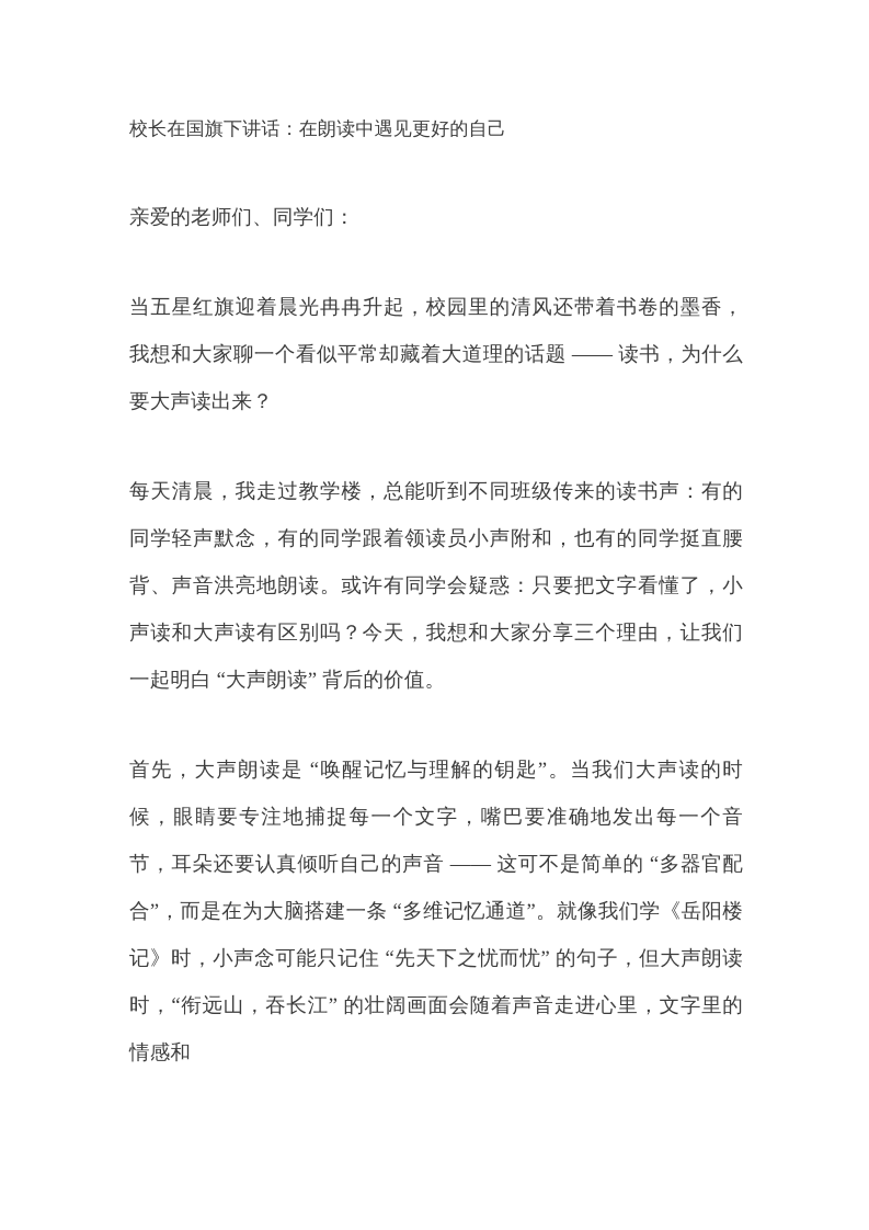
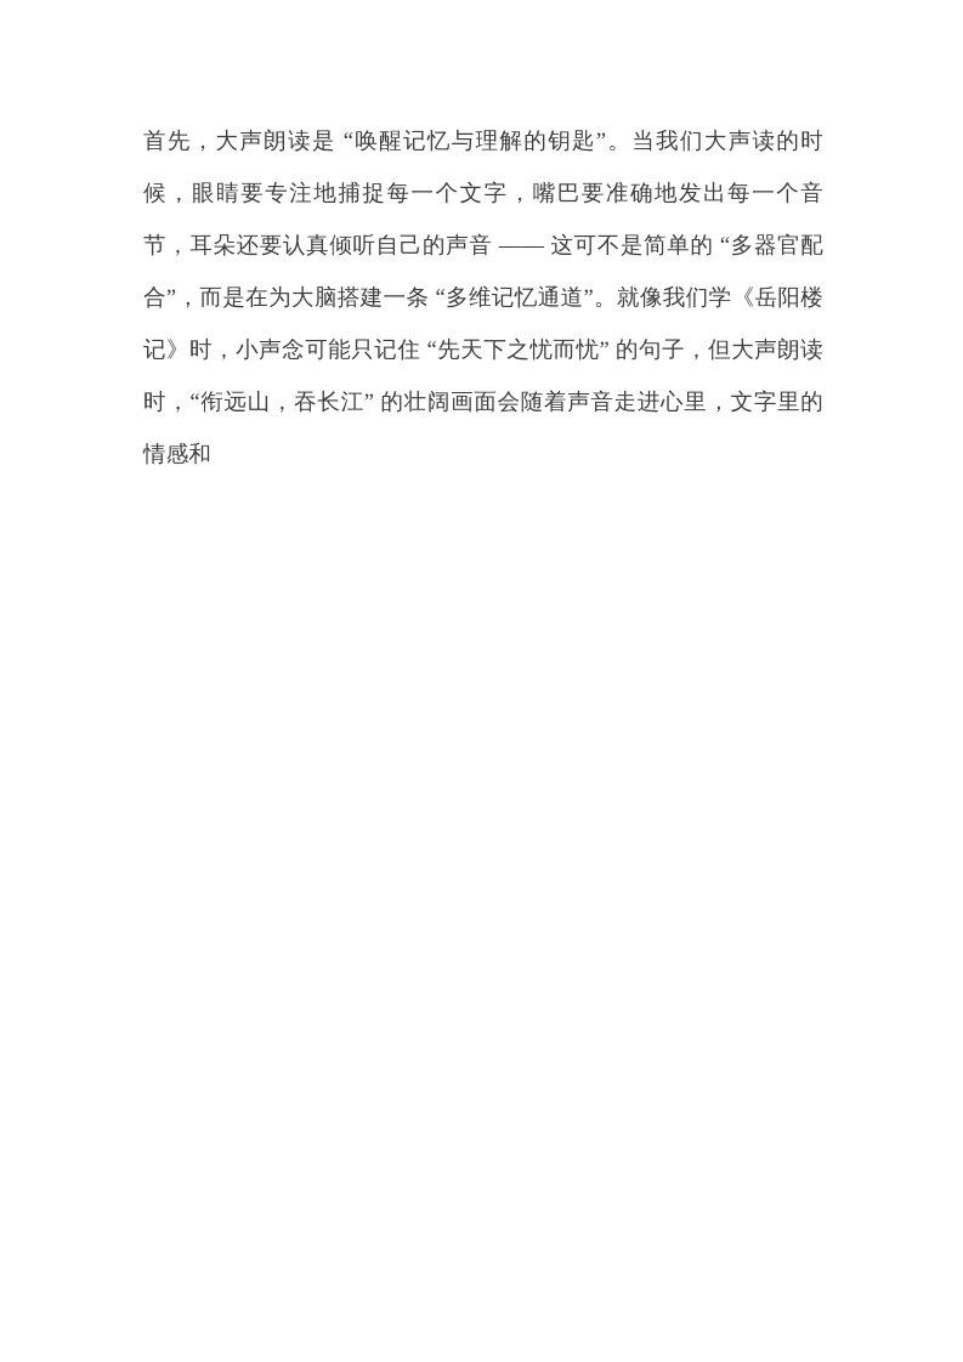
- 校长在国旗下讲话：在朗读中遇见更好的自己
- 亲爱的老师们、同学们：
- 当五星红旗迎着晨光冉冉升起，校园里的清风还带着书卷的墨香，我想和大家聊一个看似平常却藏着大道理的话题 —— 读书，为什么要大声读出来？
- 每天清晨，我走过教学楼，总能听到不同班级传来的读书声：有的同学轻声默念，有的同学跟着领读员小声附和，也有的同学挺直腰背、声音洪亮地朗读。或许有同学会疑惑：只要把文字看懂了，小声读和大声读有区别吗？今天，我想和大家分享三个理由，让我们一起明白 “大声朗读” 背后的价值。
  首先，大声朗读是 “唤醒记忆与理解的钥匙”。当我们大声读的时候，眼睛要专注地捕捉每一个文字，嘴巴要准确地发出每一个音节，耳朵还要认真倾听自己的声音 —— 这可不是简单的 “多器官配合”，而是在为大脑搭建一条 “多维记忆通道”。就像我们学《岳阳楼记》时，小声念可能只记住 “先天下之忧而忧” 的句子，但大声朗读时，“衔远山，吞长江” 的壮阔画面会随着声音走进心里，文字里的情感和
